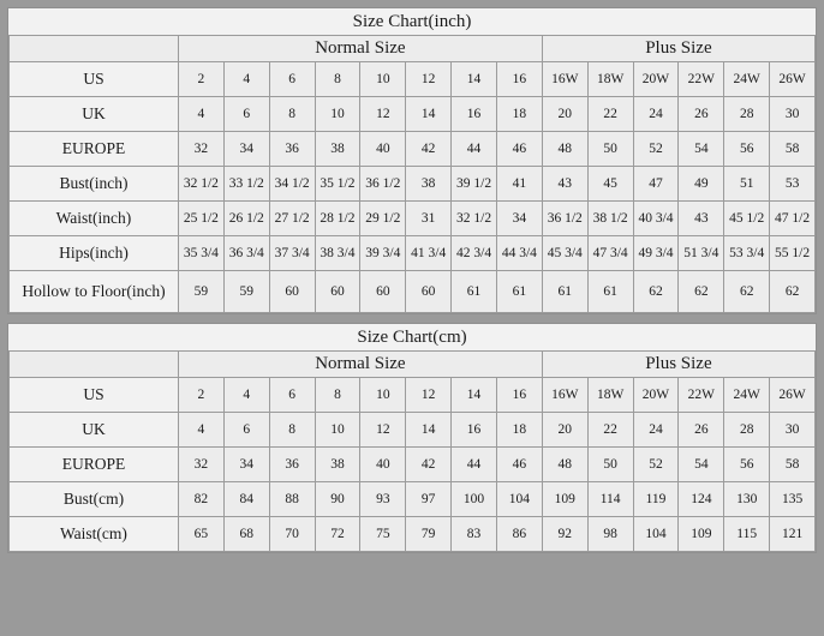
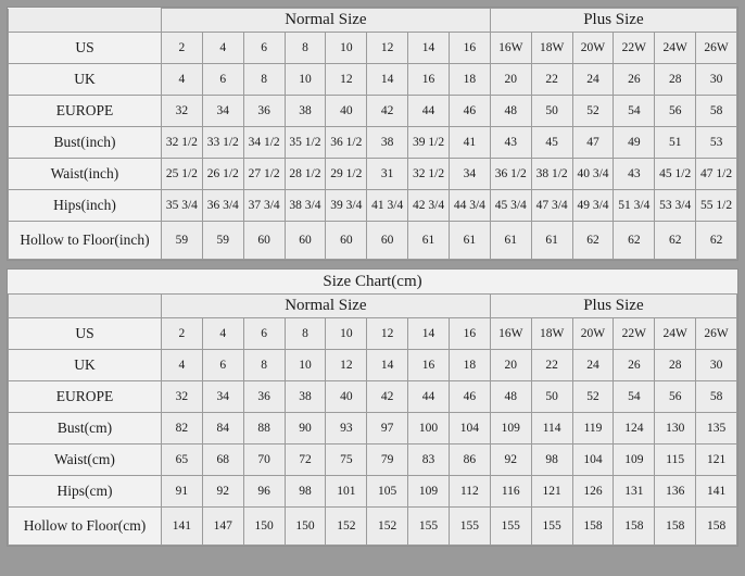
- Size Chart(inch)
  	Normal Size	Plus Size
  US	2	4	6	8	10	12	14	16	16W	18W	20W	22W	24W	26W
  UK	4	6	8	10	12	14	16	18	20	22	24	26	28	30
  EUROPE	32	34	36	38	40	42	44	46	48	50	52	54	56	58
  Bust(inch)	32 1/2	33 1/2	34 1/2	35 1/2	36 1/2	38	39 1/2	41	43	45	47	49	51	53
  Waist(inch)	25 1/2	26 1/2	27 1/2	28 1/2	29 1/2	31	32 1/2	34	36 1/2	38 1/2	40 3/4	43	45 1/2	47 1/2
  Hips(inch)	35 3/4	36 3/4	37 3/4	38 3/4	39 3/4	41 3/4	42 3/4	44 3/4	45 3/4	47 3/4	49 3/4	51 3/4	53 3/4	55 1/2
  Hollow to Floor(inch)	59	59	60	60	60	60	61	61	61	61	62	62	62	62
  Size Chart(cm)
  	Normal Size	Plus Size
  US	2	4	6	8	10	12	14	16	16W	18W	20W	22W	24W	26W
  UK	4	6	8	10	12	14	16	18	20	22	24	26	28	30
  EUROPE	32	34	36	38	40	42	44	46	48	50	52	54	56	58
  Bust(cm)	82	84	88	90	93	97	100	104	109	114	119	124	130	135
  Waist(cm)	65	68	70	72	75	79	83	86	92	98	104	109	115	121
+ Hips(cm)	91	92	96	98	101	105	109	112	116	121	126	131	136	141
+ Hollow to Floor(cm)	141	147	150	150	152	152	155	155	155	155	158	158	158	158
